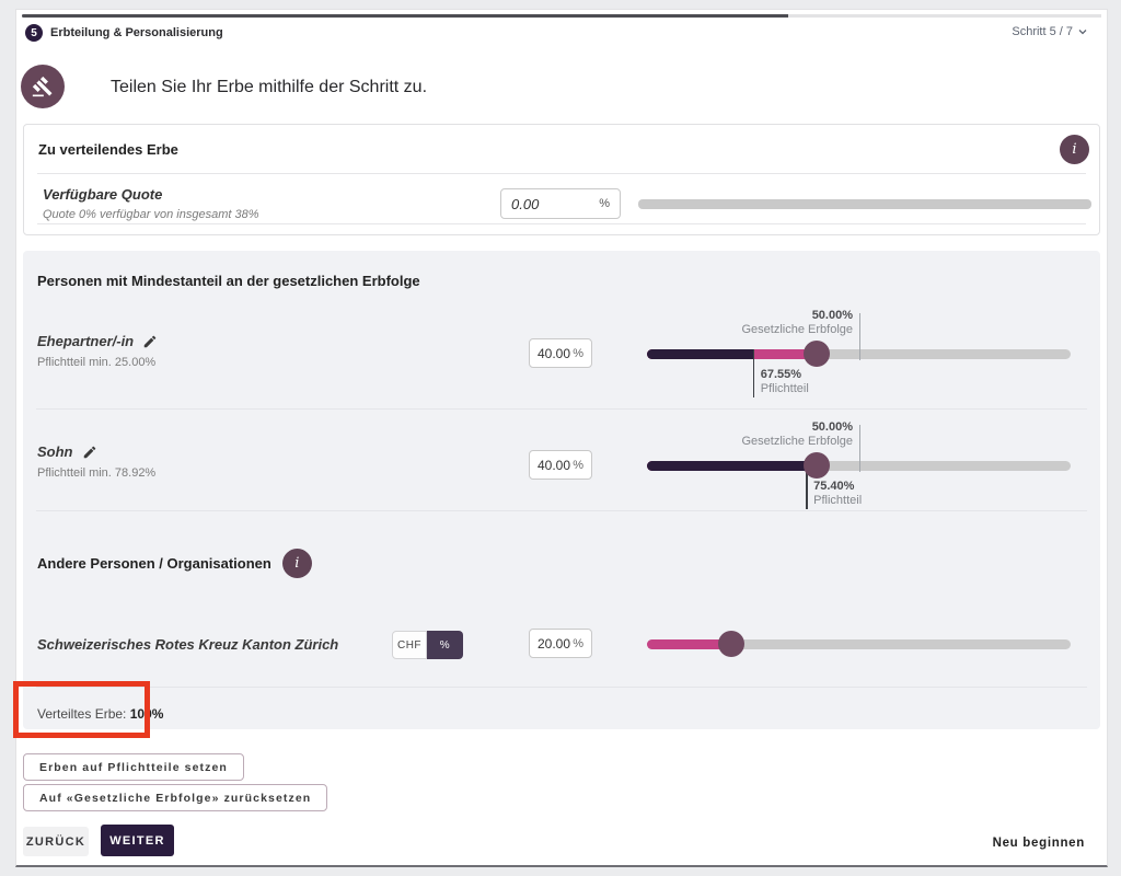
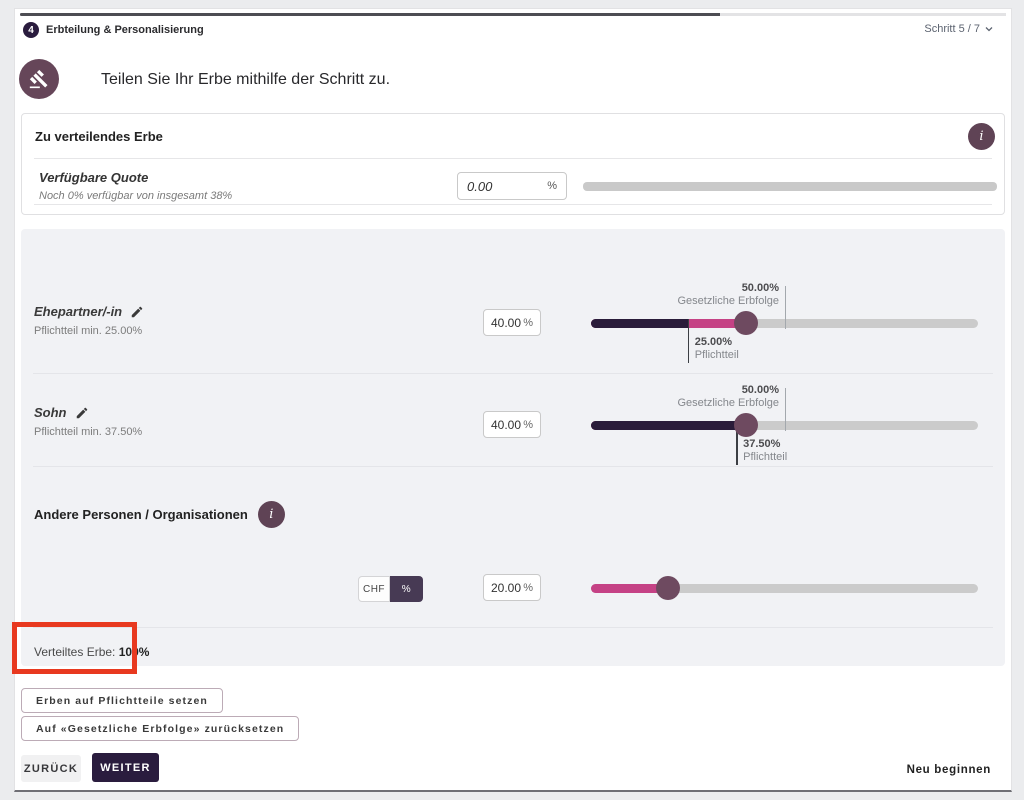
- 5
+ 4
  Erbteilung & Personalisierung
  Schritt 5 / 7
  Teilen Sie Ihr Erbe mithilfe der Schritt zu.
  Zu verteilendes Erbe
  i
  Verfügbare Quote
- Quote 0% verfügbar von insgesamt 38%
+ Noch 0% verfügbar von insgesamt 38%
  0.00
  %
- Personen mit Mindestanteil an der gesetzlichen Erbfolge
  Ehepartner/-in
  Pflichtteil min. 25.00%
  40.00
  %
  50.00%
  Gesetzliche Erbfolge
- 67.55%
+ 25.00%
  Pflichtteil
  Sohn
- Pflichtteil min. 78.92%
+ Pflichtteil min. 37.50%
  40.00
  %
  50.00%
  Gesetzliche Erbfolge
- 75.40%
+ 37.50%
  Pflichtteil
  Andere Personen / Organisationen
  i
- Schweizerisches Rotes Kreuz Kanton Zürich
  CHF
  %
  20.00
  %
  Verteiltes Erbe: 100%
  Erben auf Pflichtteile setzen
  Auf «Gesetzliche Erbfolge» zurücksetzen
  ZURÜCK
  WEITER
  Neu beginnen
